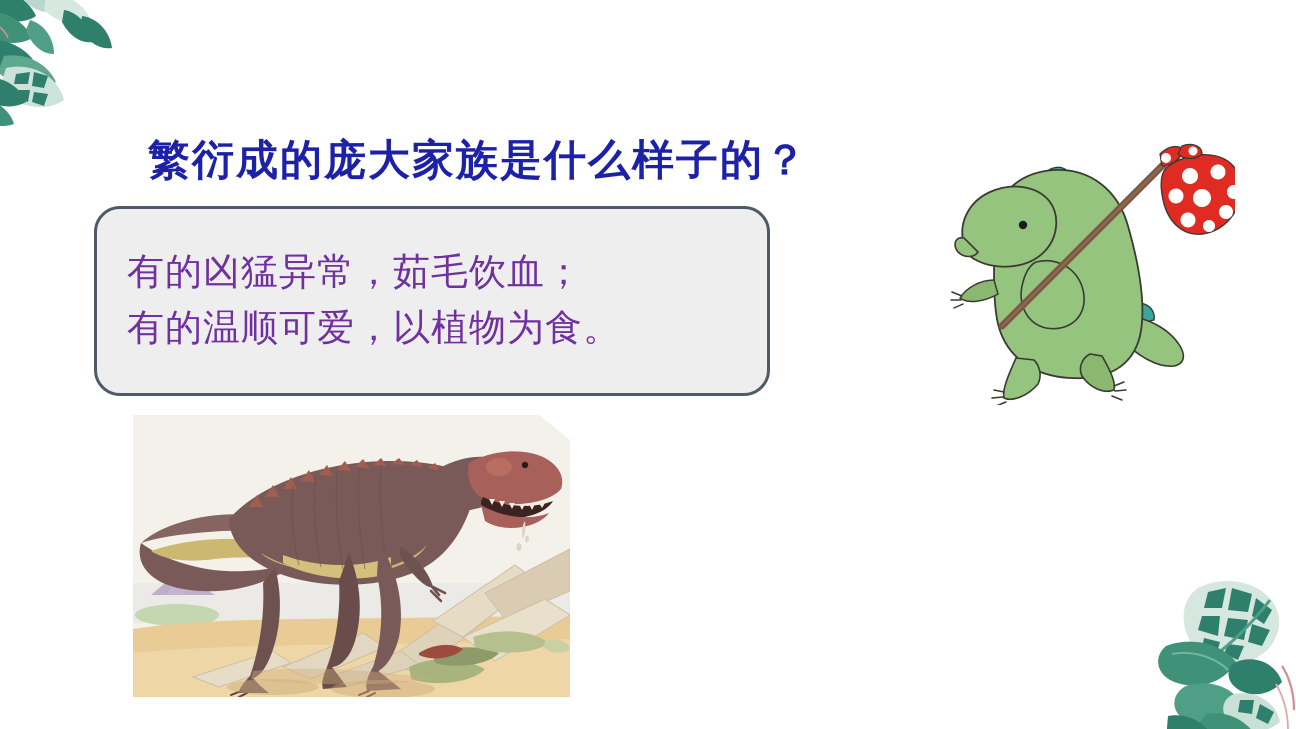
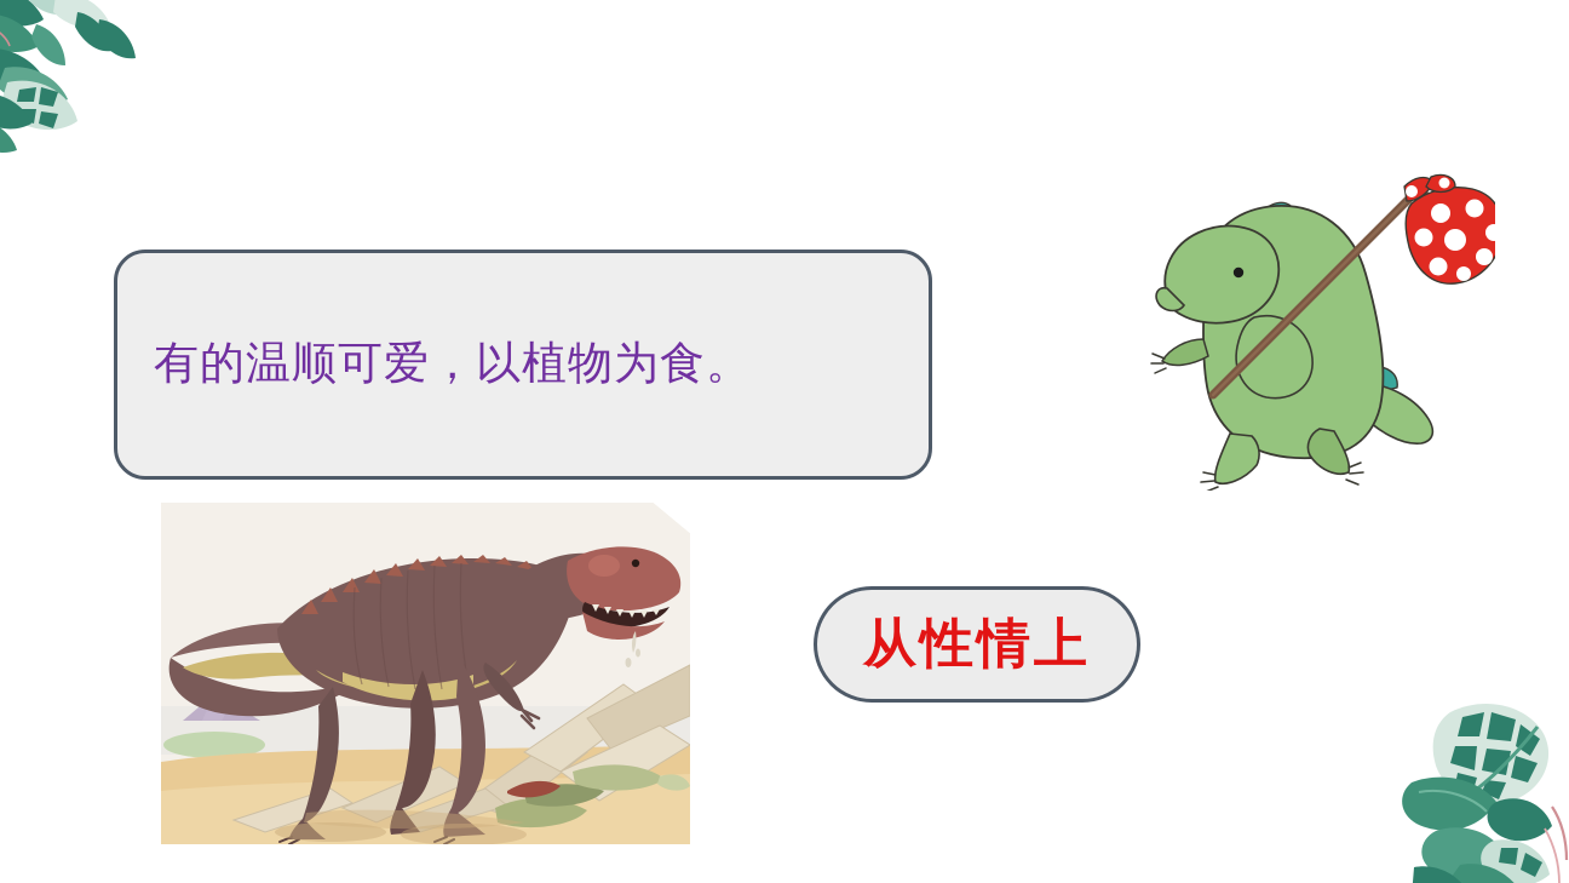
- 繁衍成的庞大家族是什么样子的？
- 有的凶猛异常，茹毛饮血；
  有的温顺可爱，以植物为食。
+ 从性情上
